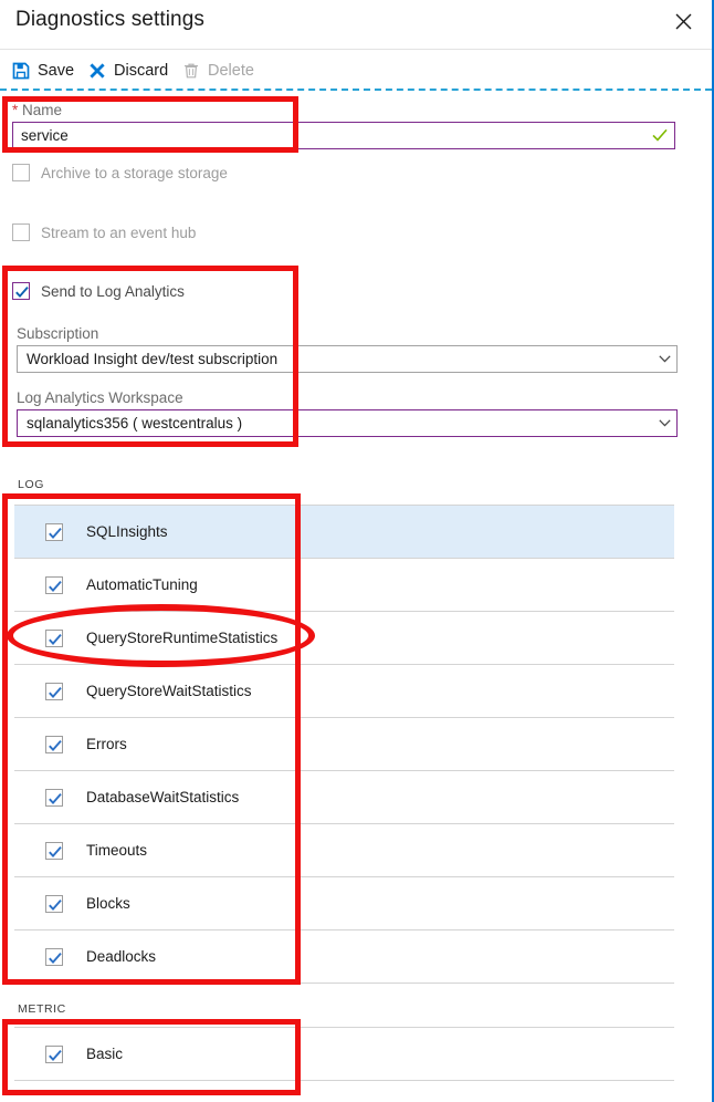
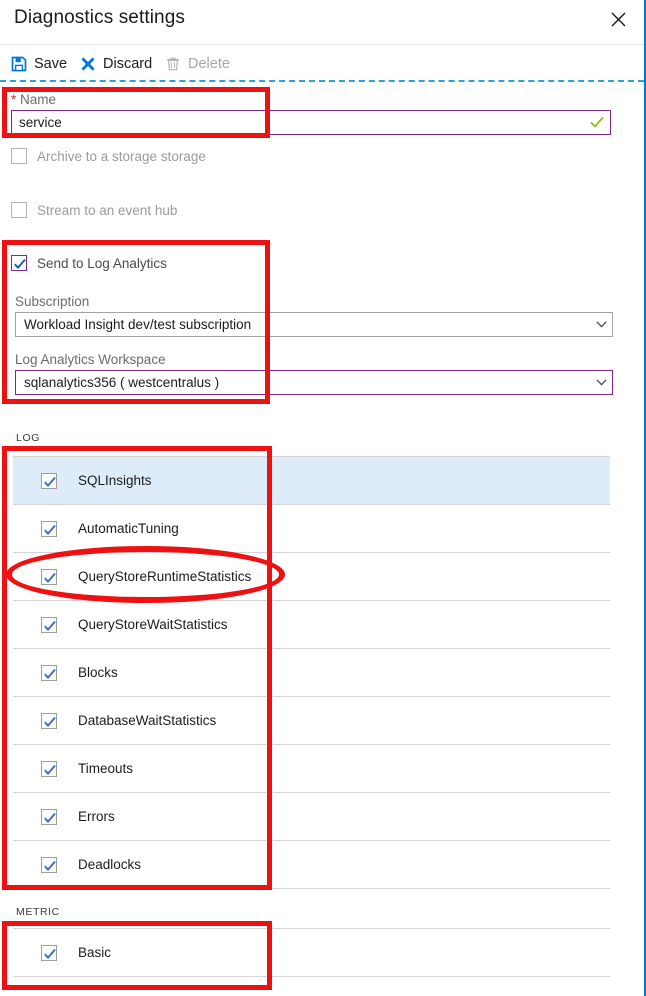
  Diagnostics settings
  Save
  Discard
  Delete
  * Name
  service
  Archive to a storage storage
  Stream to an event hub
  Send to Log Analytics
  Subscription
  Workload Insight dev/test subscription
  Log Analytics Workspace
  sqlanalytics356 ( westcentralus )
  LOG
  SQLInsights
  AutomaticTuning
  QueryStoreRuntimeStatistics
  QueryStoreWaitStatistics
- Errors
+ Blocks
  DatabaseWaitStatistics
  Timeouts
- Blocks
+ Errors
  Deadlocks
  METRIC
  Basic
